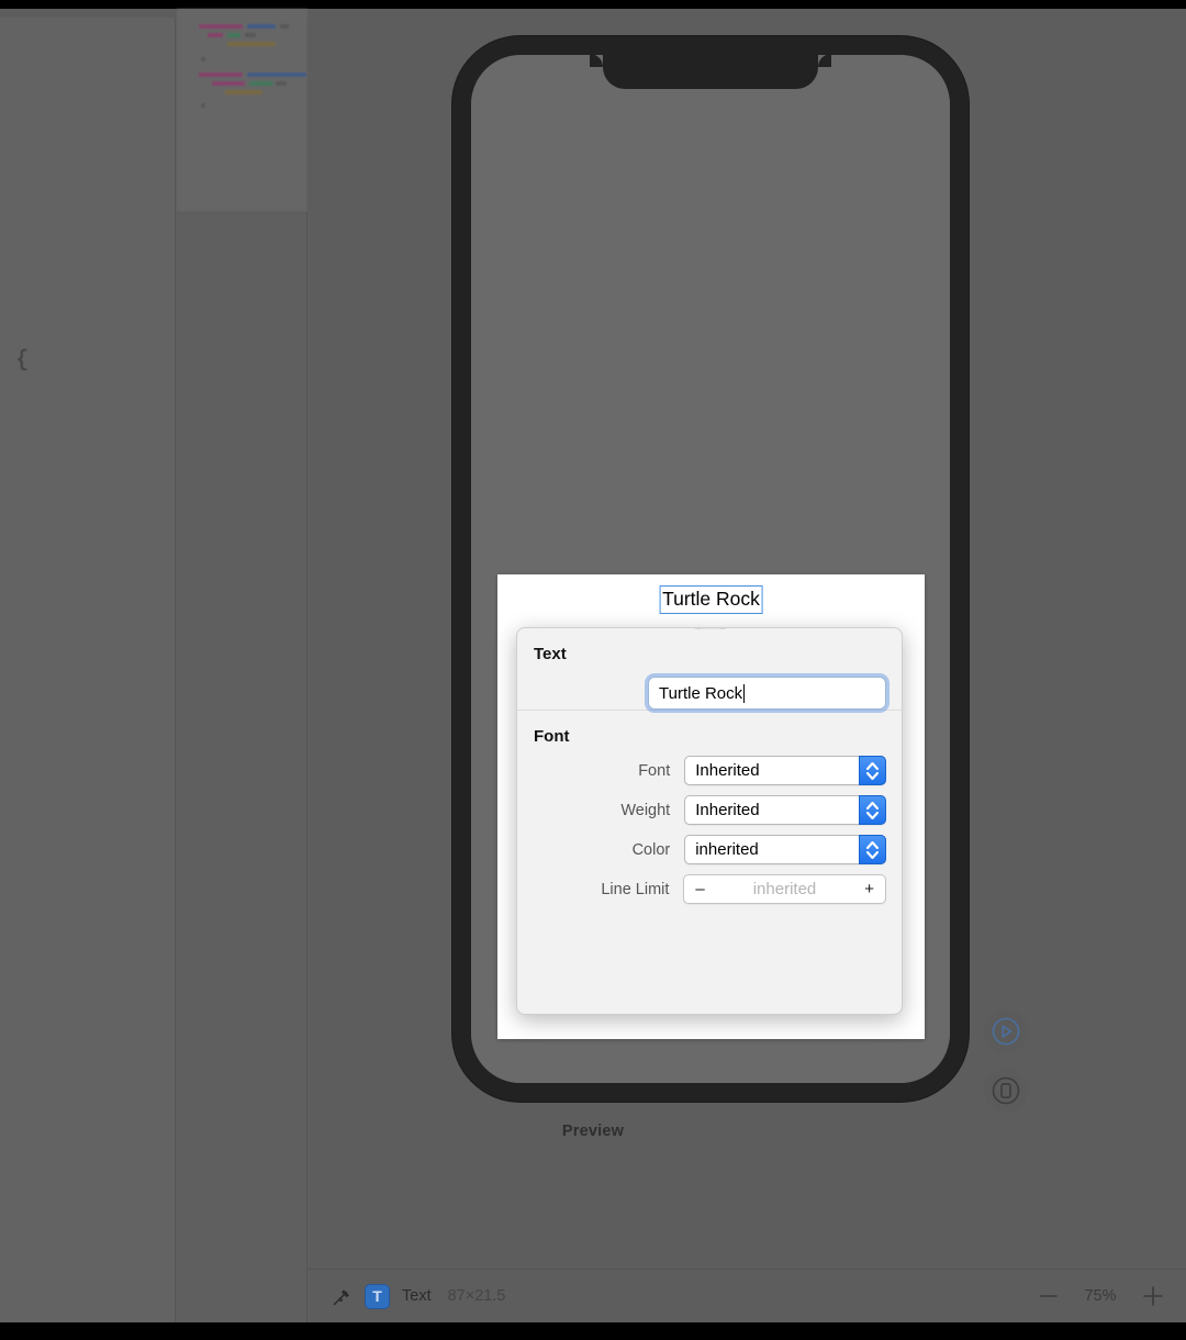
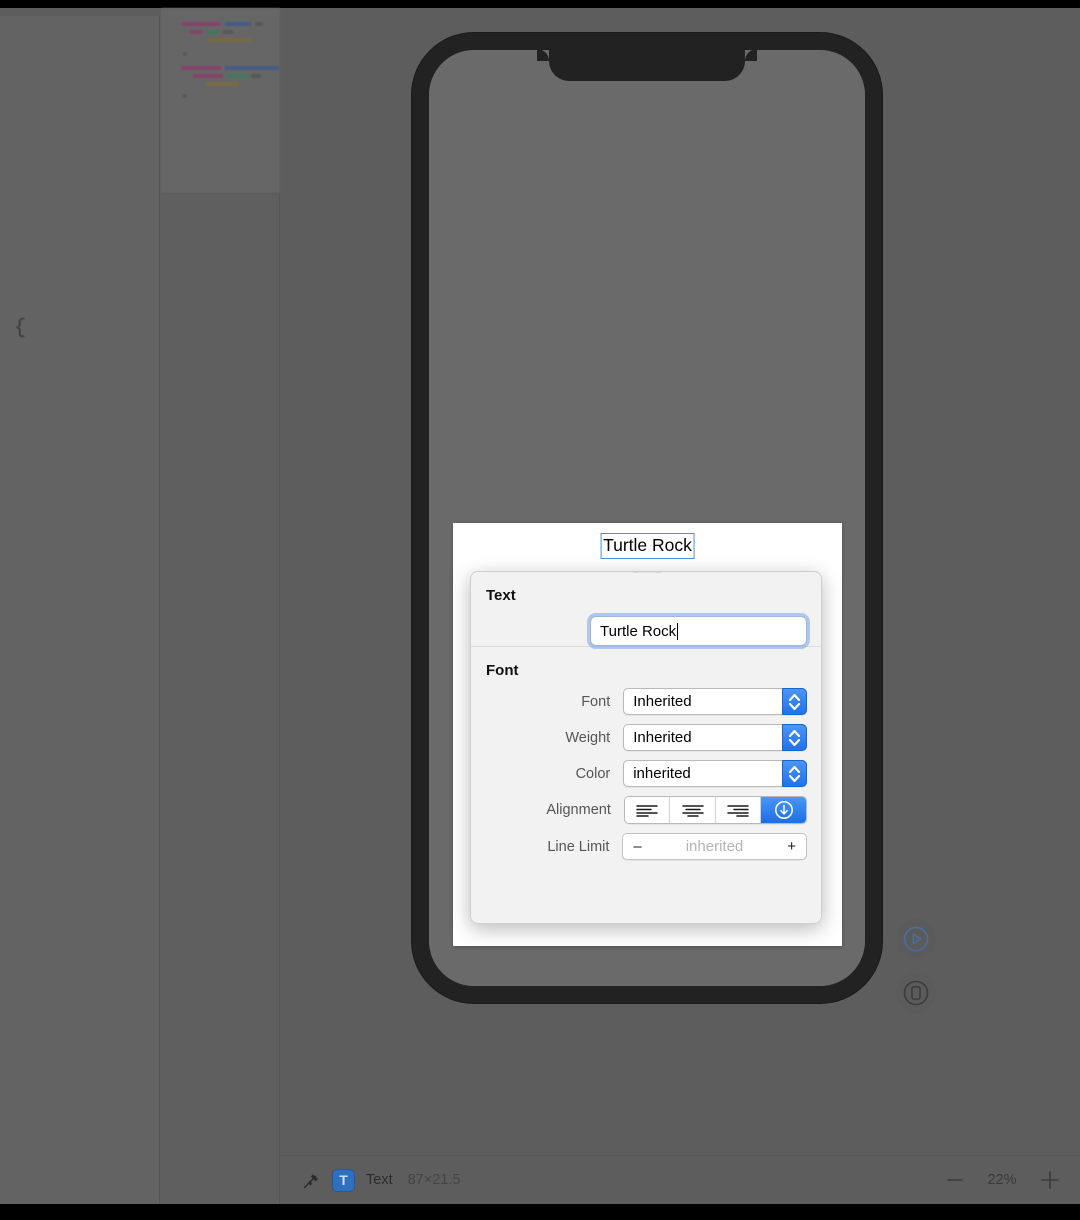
  {
- Preview
  Turtle Rock
  Text
  Turtle Rock
  Font
  Font
  Inherited
  Weight
  Inherited
  Color
  inherited
+ Alignment
  Line Limit
  –
  inherited
  +
  T
  Text
  87×21.5
- 75%
+ 22%
